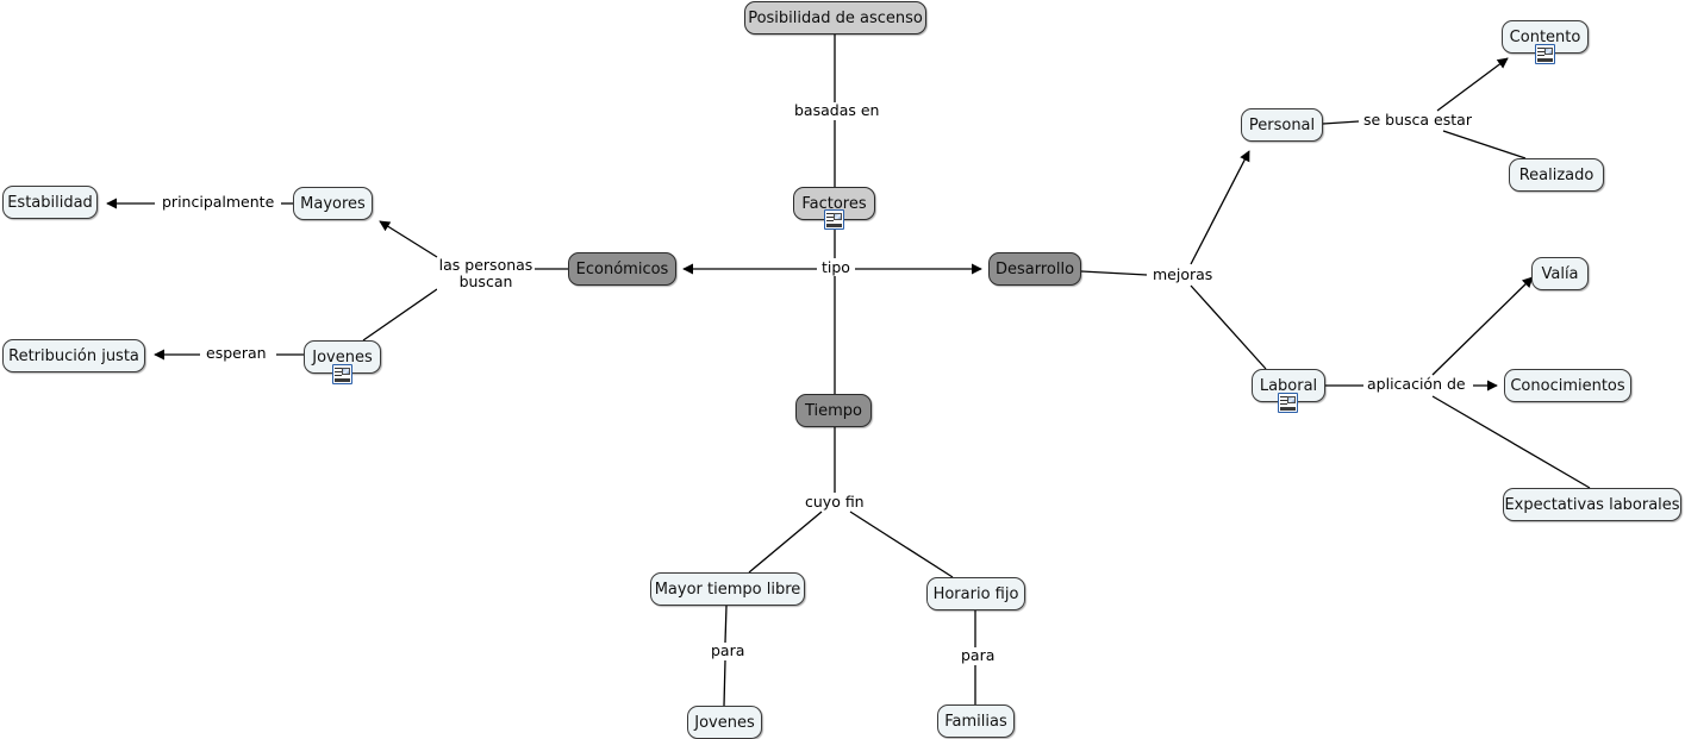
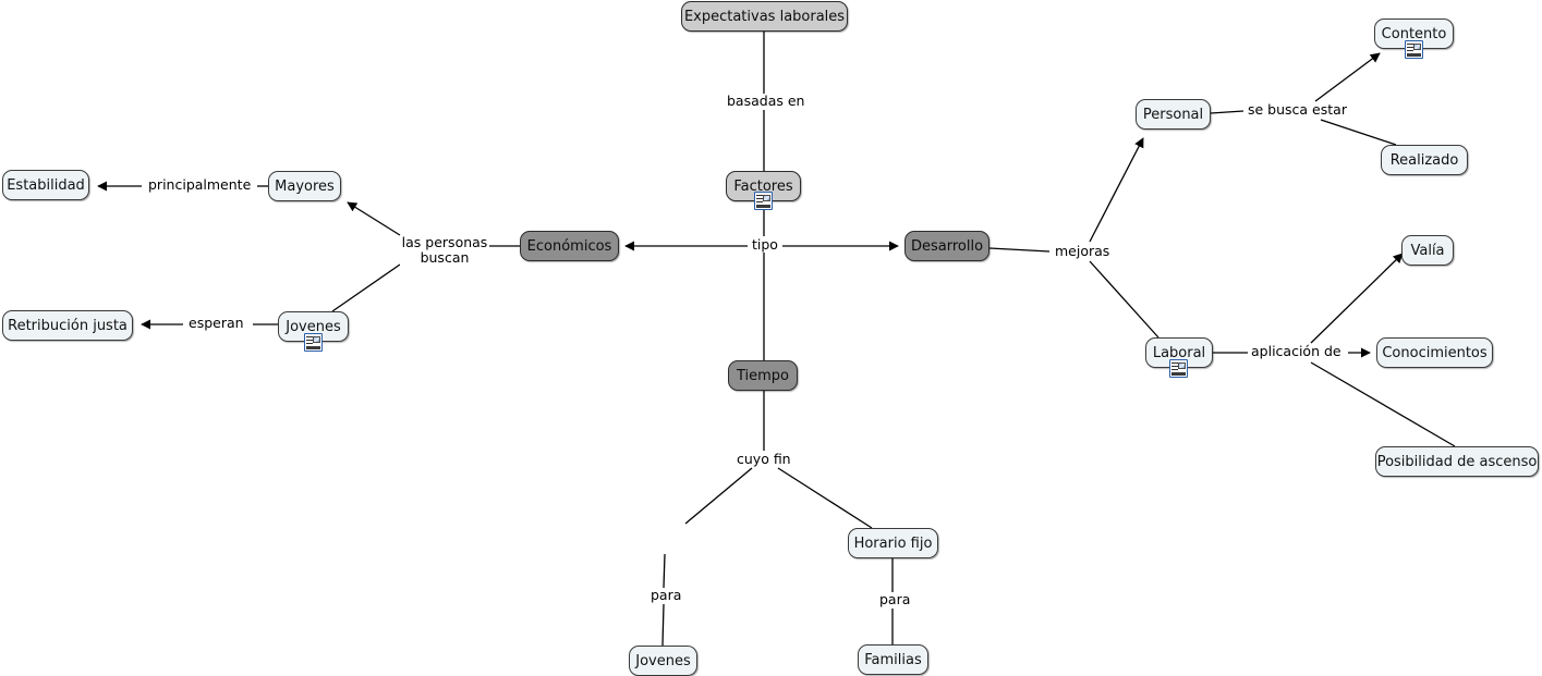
- Posibilidad de ascenso
+ Expectativas laborales
  Factores
  Económicos
  Desarrollo
  Tiempo
  Mayores
  Estabilidad
  Jovenes
  Retribución justa
  Personal
  Contento
  Realizado
  Laboral
  Valía
  Conocimientos
- Expectativas laborales
+ Posibilidad de ascenso
- Mayor tiempo libre
  Horario fijo
  Jovenes
  Familias
  basadas en
  tipo
  las personas
  buscan
  principalmente
  esperan
  mejoras
  se busca estar
  aplicación de
  cuyo fin
  para
  para
